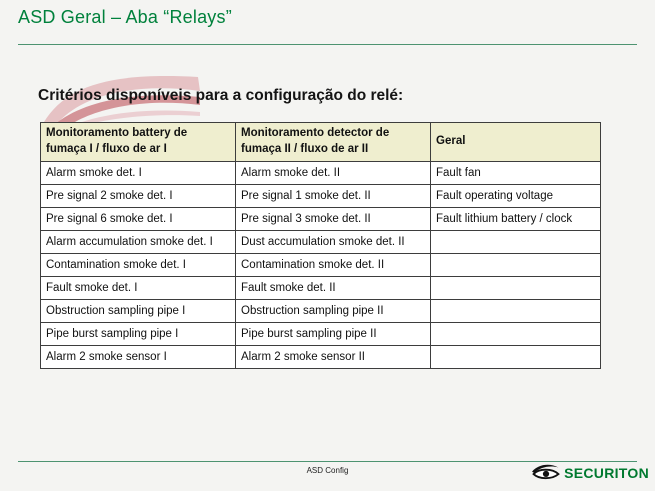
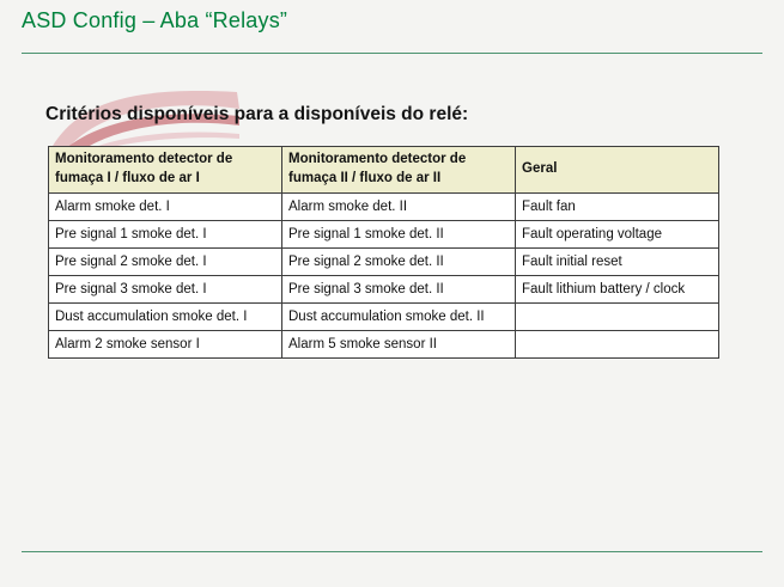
- ASD Geral – Aba “Relays”
+ ASD Config – Aba “Relays”
- Critérios disponíveis para a configuração do relé:
+ Critérios disponíveis para a disponíveis do relé:
- Monitoramento battery de fumaça I / fluxo de ar I	Monitoramento detector de fumaça II / fluxo de ar II	Geral
+ Monitoramento detector de fumaça I / fluxo de ar I	Monitoramento detector de fumaça II / fluxo de ar II	Geral
  Alarm smoke det. I	Alarm smoke det. II	Fault fan
- Pre signal 2 smoke det. I	Pre signal 1 smoke det. II	Fault operating voltage
+ Pre signal 1 smoke det. I	Pre signal 1 smoke det. II	Fault operating voltage
+ Pre signal 2 smoke det. I	Pre signal 2 smoke det. II	Fault initial reset
- Pre signal 6 smoke det. I	Pre signal 3 smoke det. II	Fault lithium battery / clock
+ Pre signal 3 smoke det. I	Pre signal 3 smoke det. II	Fault lithium battery / clock
- Alarm accumulation smoke det. I	Dust accumulation smoke det. II
+ Dust accumulation smoke det. I	Dust accumulation smoke det. II
- Contamination smoke det. I	Contamination smoke det. II
- Fault smoke det. I	Fault smoke det. II
- Obstruction sampling pipe I	Obstruction sampling pipe II
- Pipe burst sampling pipe I	Pipe burst sampling pipe II
- Alarm 2 smoke sensor I	Alarm 2 smoke sensor II
+ Alarm 2 smoke sensor I	Alarm 5 smoke sensor II
- ASD Config
- SECURITON
